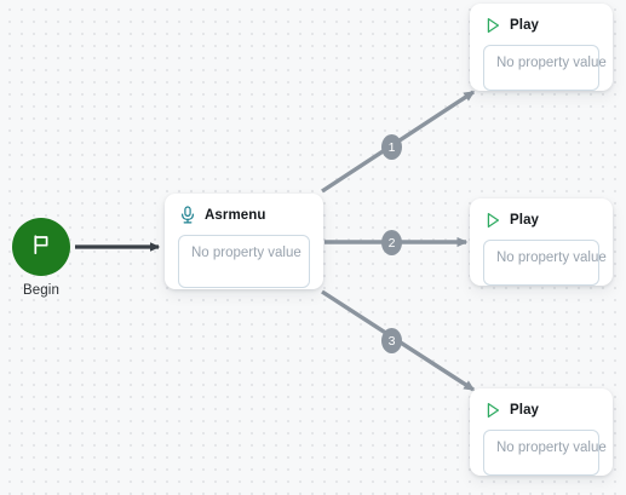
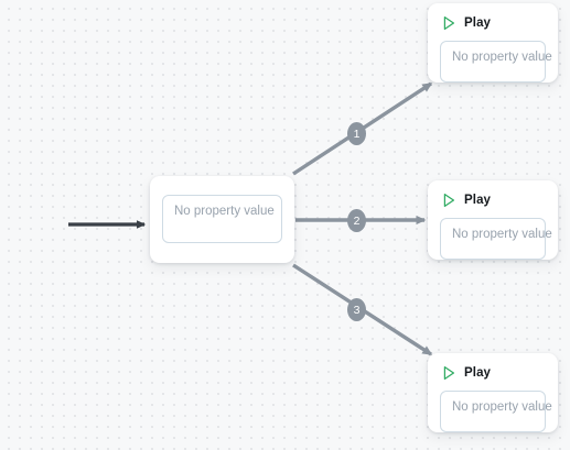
  1
  2
  3
- Begin
- Asrmenu
  No property value
  Play
  No property value
  Play
  No property value
  Play
  No property value
